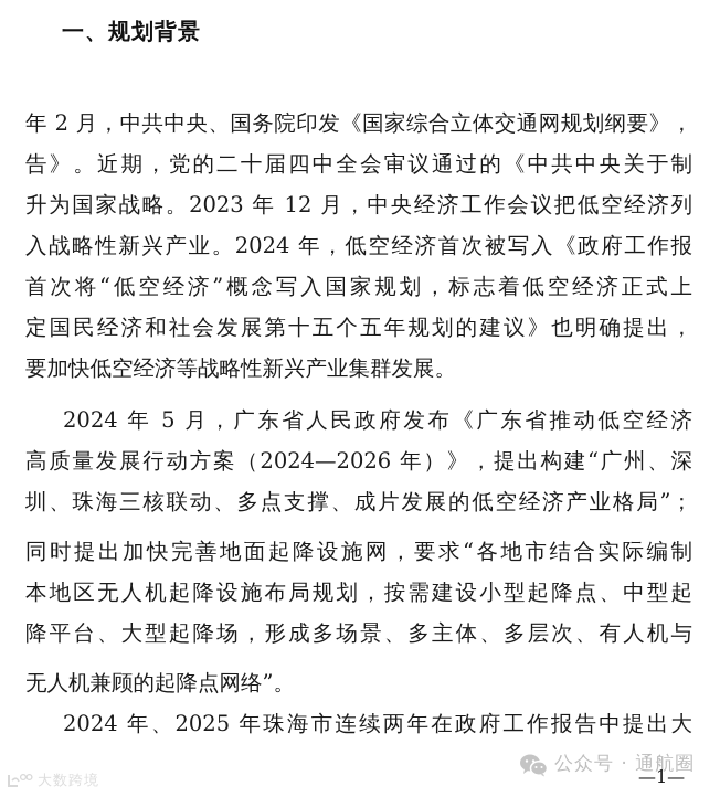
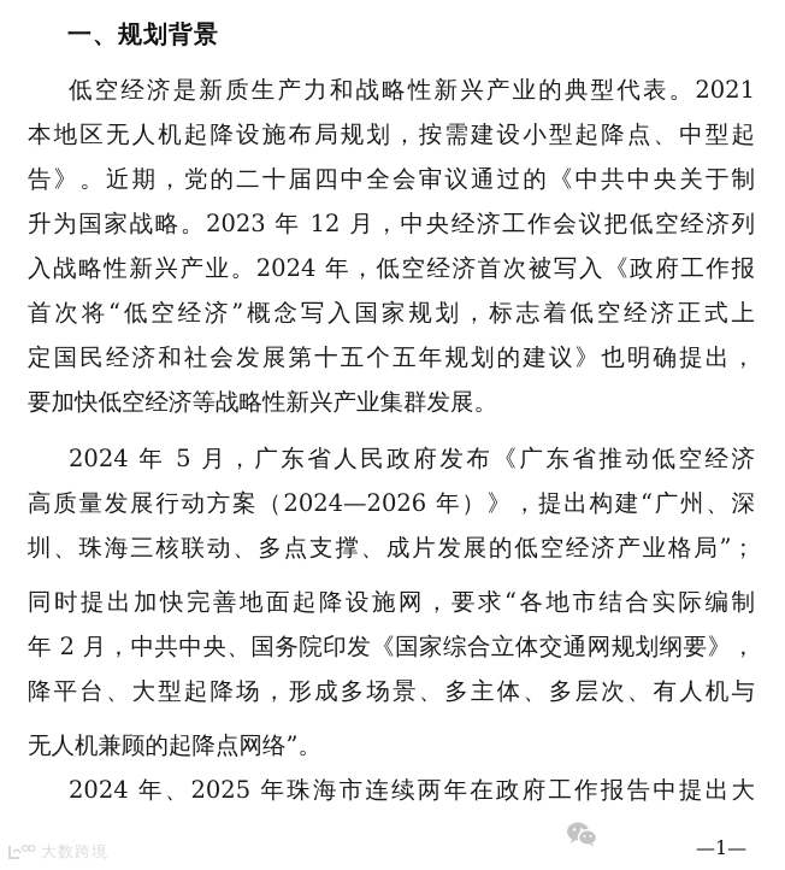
  一、规划背景
+ 低空经济是新质生产力和战略性新兴产业的典型代表。2021
- 年 2 月，中共中央、国务院印发《国家综合立体交通网规划纲要》，
+ 本地区无人机起降设施布局规划，按需建设小型起降点、中型起
  告》。近期，党的二十届四中全会审议通过的《中共中央关于制
  升为国家战略。2023 年 12 月，中央经济工作会议把低空经济列
  入战略性新兴产业。2024 年，低空经济首次被写入《政府工作报
  首次将“低空经济”概念写入国家规划，标志着低空经济正式上
  定国民经济和社会发展第十五个五年规划的建议》也明确提出，
  要加快低空经济等战略性新兴产业集群发展。
  2024 年 5 月，广东省人民政府发布《广东省推动低空经济
  高质量发展行动方案（2024—2026 年）》，提出构建“广州、深
  圳、珠海三核联动、多点支撑、成片发展的低空经济产业格局”；
  同时提出加快完善地面起降设施网，要求“各地市结合实际编制
- 本地区无人机起降设施布局规划，按需建设小型起降点、中型起
+ 年 2 月，中共中央、国务院印发《国家综合立体交通网规划纲要》，
  降平台、大型起降场，形成多场景、多主体、多层次、有人机与
  无人机兼顾的起降点网络”。
  2024 年、2025 年珠海市连续两年在政府工作报告中提出大
  大数跨境
- 公众号 · 通航圈
  —1—
